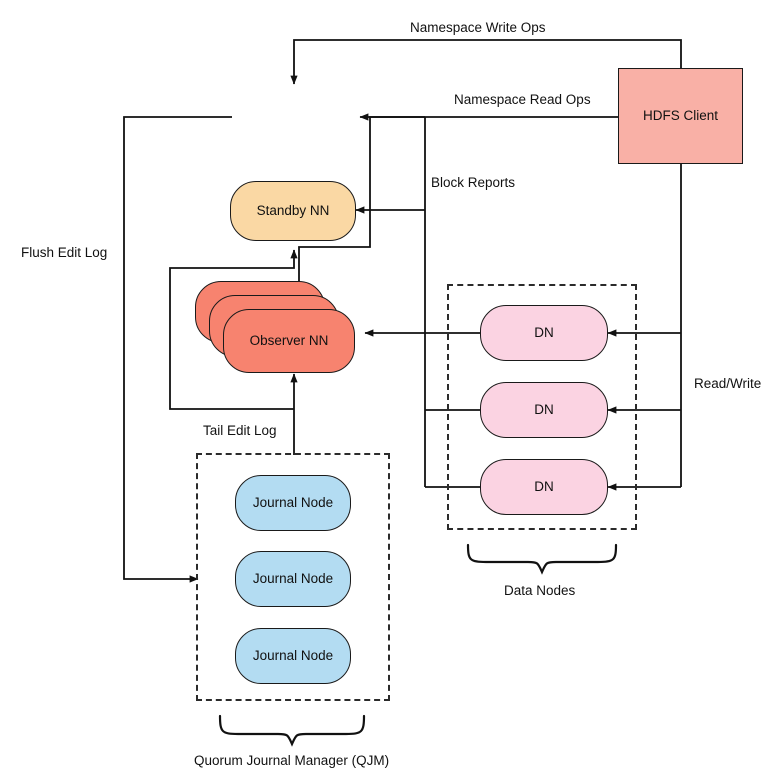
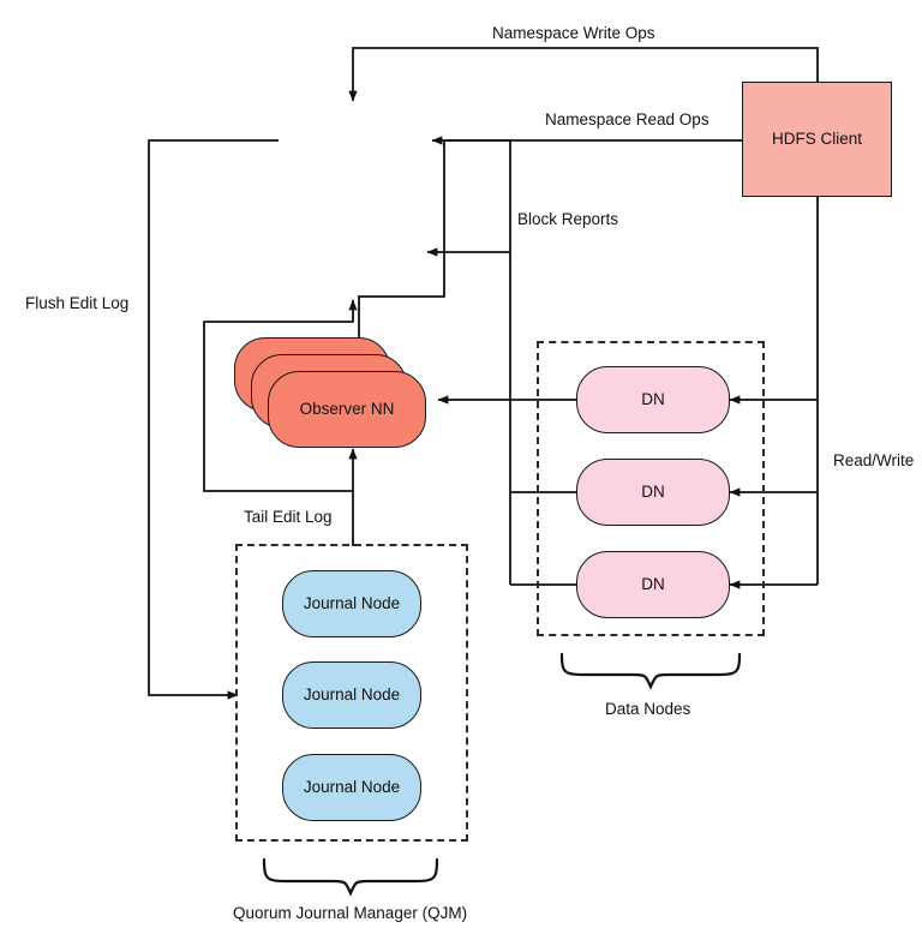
- Standby NN
  Observer NN
  HDFS Client
  DN
  DN
  DN
  Journal Node
  Journal Node
  Journal Node
  Namespace Write Ops
  Namespace Read Ops
  Block Reports
  Read/Write
  Flush Edit Log
  Tail Edit Log
  Data Nodes
  Quorum Journal Manager (QJM)
